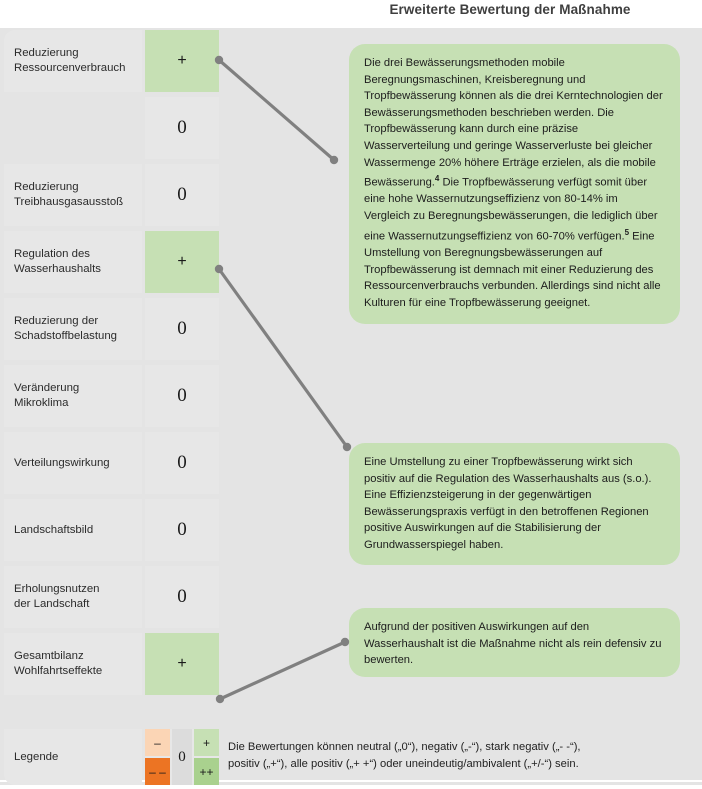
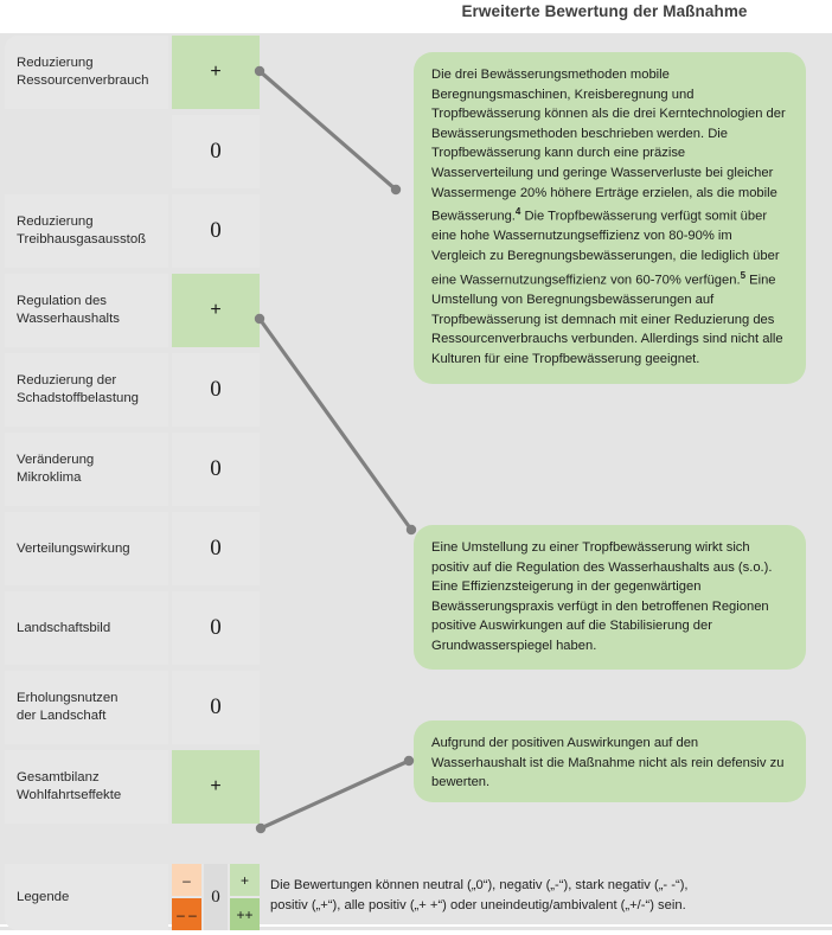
  Erweiterte Bewertung der Maßnahme
  Reduzierung
  Ressourcenverbrauch
  +
  0
  Reduzierung
  Treibhausgasausstoß
  0
  Regulation des
  Wasserhaushalts
  +
  Reduzierung der
  Schadstoffbelastung
  0
  Veränderung
  Mikroklima
  0
  Verteilungswirkung
  0
  Landschaftsbild
  0
  Erholungsnutzen
  der Landschaft
  0
  Gesamtbilanz
  Wohlfahrtseffekte
  +
  Legende
  –
  – –
  0
  +
  ++
  Die Bewertungen können neutral („0“), negativ („-“), stark negativ („- -“),
  positiv („+“), alle positiv („+ +“) oder uneindeutig/ambivalent („+/-“) sein.
- Die drei Bewässerungsmethoden mobile Beregnungsmaschinen, Kreisberegnung und Tropfbewässerung können als die drei Kerntechnologien der Bewässerungsmethoden beschrieben werden. Die Tropfbewässerung kann durch eine präzise Wasserverteilung und geringe Wasserverluste bei gleicher Wassermenge 20% höhere Erträge erzielen, als die mobile Bewässerung.4 Die Tropfbewässerung verfügt somit über eine hohe Wassernutzungseffizienz von 80-14% im Vergleich zu Beregnungsbewässerungen, die lediglich über eine Wassernutzungseffizienz von 60-70% verfügen.5 Eine Umstellung von Beregnungsbewässerungen auf Tropfbewässerung ist demnach mit einer Reduzierung des Ressourcenverbrauchs verbunden. Allerdings sind nicht alle Kulturen für eine Tropfbewässerung geeignet.
+ Die drei Bewässerungsmethoden mobile Beregnungsmaschinen, Kreisberegnung und Tropfbewässerung können als die drei Kerntechnologien der Bewässerungsmethoden beschrieben werden. Die Tropfbewässerung kann durch eine präzise Wasserverteilung und geringe Wasserverluste bei gleicher Wassermenge 20% höhere Erträge erzielen, als die mobile Bewässerung.4 Die Tropfbewässerung verfügt somit über eine hohe Wassernutzungseffizienz von 80-90% im Vergleich zu Beregnungsbewässerungen, die lediglich über eine Wassernutzungseffizienz von 60-70% verfügen.5 Eine Umstellung von Beregnungsbewässerungen auf Tropfbewässerung ist demnach mit einer Reduzierung des Ressourcenverbrauchs verbunden. Allerdings sind nicht alle Kulturen für eine Tropfbewässerung geeignet.
  Eine Umstellung zu einer Tropfbewässerung wirkt sich positiv auf die Regulation des Wasserhaushalts aus (s.o.). Eine Effizienzsteigerung in der gegenwärtigen Bewässerungspraxis verfügt in den betroffenen Regionen positive Auswirkungen auf die Stabilisierung der Grundwasserspiegel haben.
  Aufgrund der positiven Auswirkungen auf den Wasserhaushalt ist die Maßnahme nicht als rein defensiv zu bewerten.
